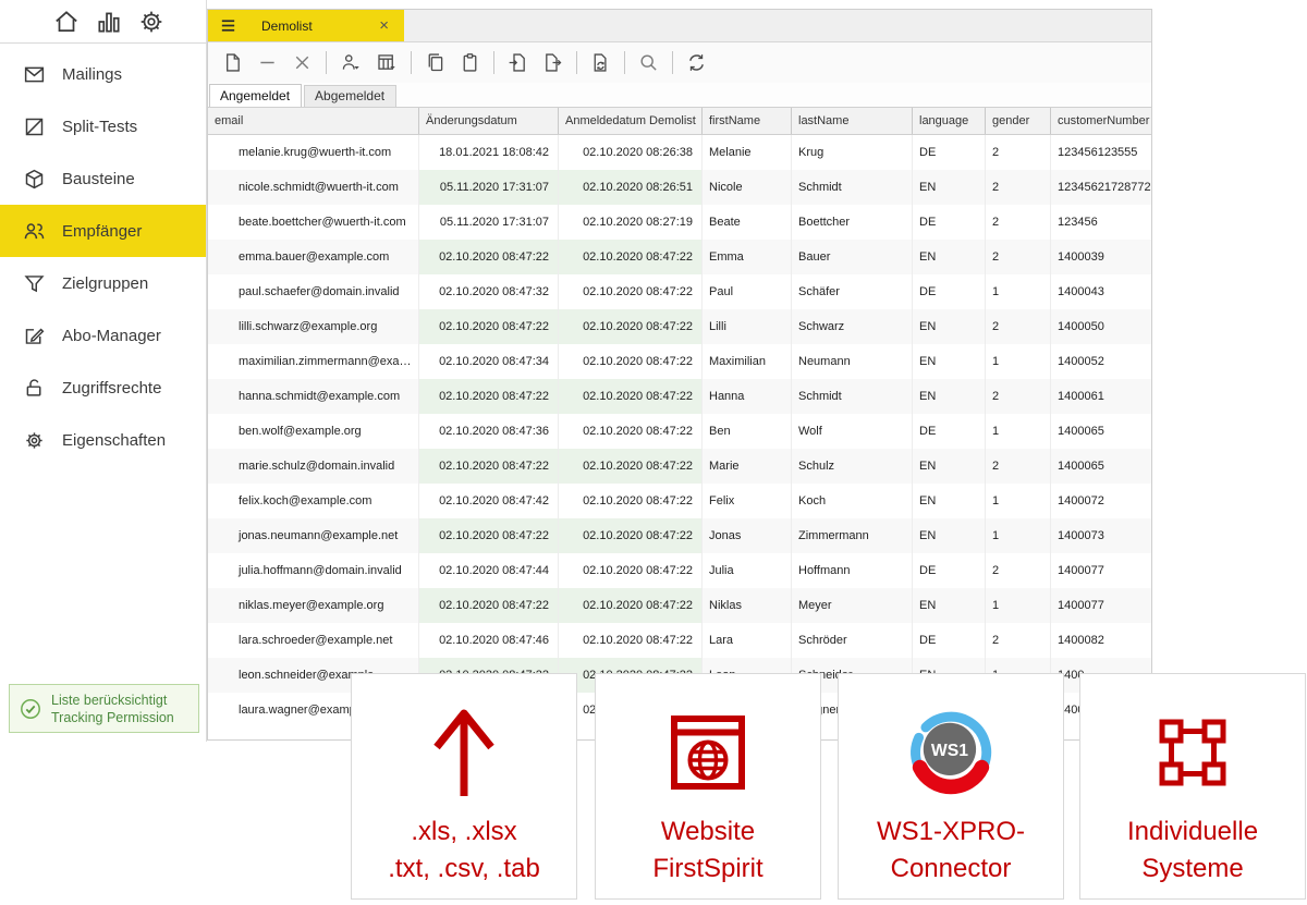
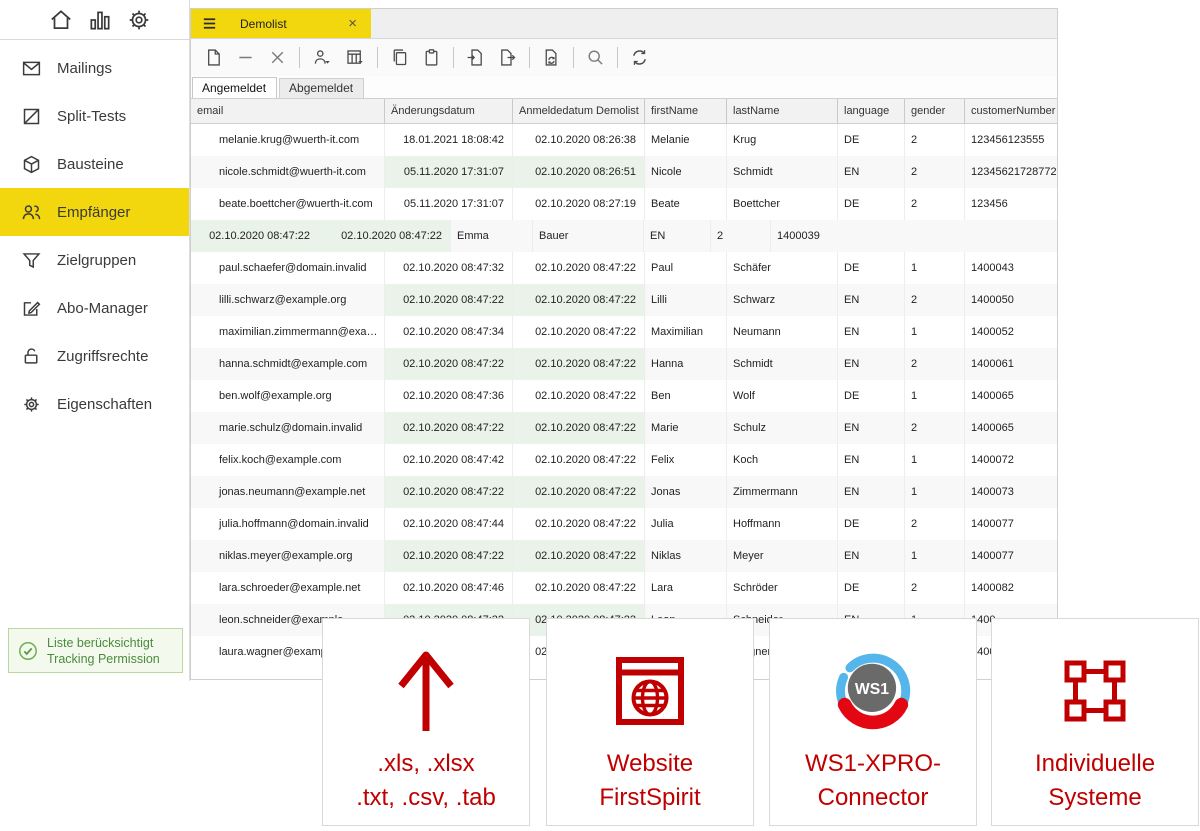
  Mailings
  Split-Tests
  Bausteine
  Empfänger
  Zielgruppen
  Abo-Manager
  Zugriffsrechte
  Eigenschaften
  Liste berücksichtigt
  Tracking Permission
  Demolist
  ×
  Angemeldet
  Abgemeldet
  email
  Änderungsdatum
  Anmeldedatum Demolist
  firstName
  lastName
  language
  gender
  customerNumber
  melanie.krug@wuerth-it.com
  18.01.2021 18:08:42
  02.10.2020 08:26:38
  Melanie
  Krug
  DE
  2
  123456123555
  nicole.schmidt@wuerth-it.com
  05.11.2020 17:31:07
  02.10.2020 08:26:51
  Nicole
  Schmidt
  EN
  2
  12345621728772
  beate.boettcher@wuerth-it.com
  05.11.2020 17:31:07
  02.10.2020 08:27:19
  Beate
  Boettcher
  DE
  2
  123456
- emma.bauer@example.com
  02.10.2020 08:47:22
  02.10.2020 08:47:22
  Emma
  Bauer
  EN
  2
  1400039
  paul.schaefer@domain.invalid
  02.10.2020 08:47:32
  02.10.2020 08:47:22
  Paul
  Schäfer
  DE
  1
  1400043
  lilli.schwarz@example.org
  02.10.2020 08:47:22
  02.10.2020 08:47:22
  Lilli
  Schwarz
  EN
  2
  1400050
  maximilian.zimmermann@exampl
  02.10.2020 08:47:34
  02.10.2020 08:47:22
  Maximilian
  Neumann
  EN
  1
  1400052
  hanna.schmidt@example.com
  02.10.2020 08:47:22
  02.10.2020 08:47:22
  Hanna
  Schmidt
  EN
  2
  1400061
  ben.wolf@example.org
  02.10.2020 08:47:36
  02.10.2020 08:47:22
  Ben
  Wolf
  DE
  1
  1400065
  marie.schulz@domain.invalid
  02.10.2020 08:47:22
  02.10.2020 08:47:22
  Marie
  Schulz
  EN
  2
  1400065
  felix.koch@example.com
  02.10.2020 08:47:42
  02.10.2020 08:47:22
  Felix
  Koch
  EN
  1
  1400072
  jonas.neumann@example.net
  02.10.2020 08:47:22
  02.10.2020 08:47:22
  Jonas
  Zimmermann
  EN
  1
  1400073
  julia.hoffmann@domain.invalid
  02.10.2020 08:47:44
  02.10.2020 08:47:22
  Julia
  Hoffmann
  DE
  2
  1400077
  niklas.meyer@example.org
  02.10.2020 08:47:22
  02.10.2020 08:47:22
  Niklas
  Meyer
  EN
  1
  1400077
  lara.schroeder@example.net
  02.10.2020 08:47:46
  02.10.2020 08:47:22
  Lara
  Schröder
  DE
  2
  1400082
  leon.schneider@exa
  laura.wagner@exam
  .xls, .xlsx
  .txt, .csv, .tab
  Website
  FirstSpirit
  WS1
  WS1-XPRO-
  Connector
  Individuelle
  Systeme
